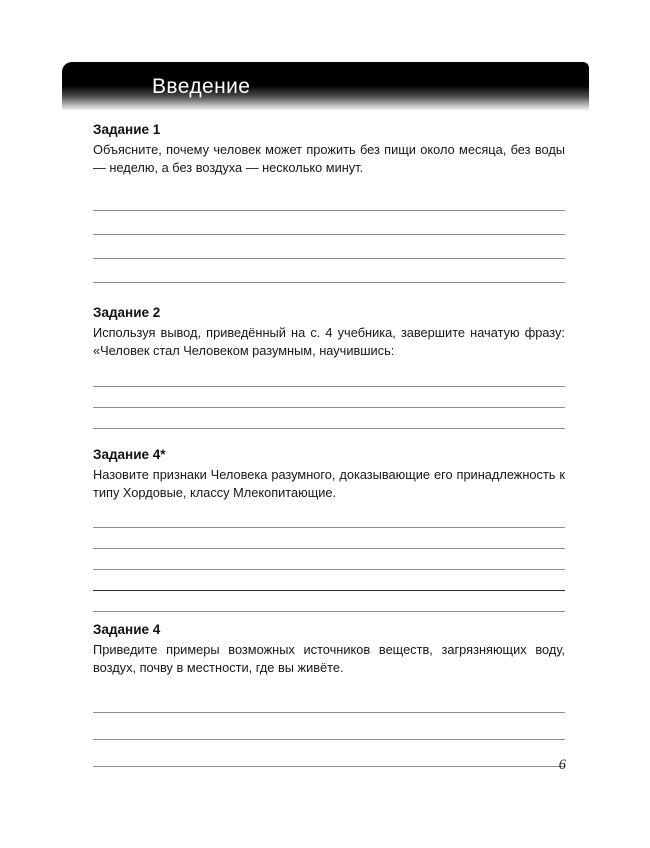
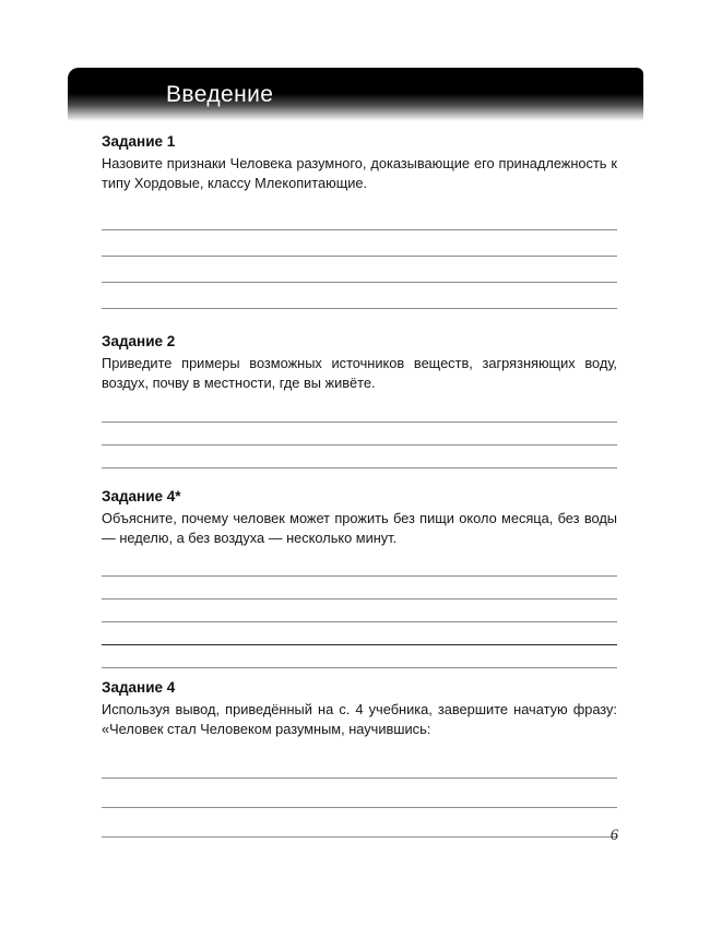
  Введение
  Задание 1
- Объясните, почему человек может прожить без пищи около месяца, без воды — неделю, а без воздуха — несколько минут.
+ Назовите признаки Человека разумного, доказывающие его принадлежность к типу Хордовые, классу Млекопитающие.
  Задание 2
- Используя вывод, приведённый на с. 4 учебника, завершите начатую фразу: «Человек стал Человеком разумным, научившись:
+ Приведите примеры возможных источников веществ, загрязняющих воду, воздух, почву в местности, где вы живёте.
  Задание 4*
- Назовите признаки Человека разумного, доказывающие его принадлежность к типу Хордовые, классу Млекопитающие.
+ Объясните, почему человек может прожить без пищи около месяца, без воды — неделю, а без воздуха — несколько минут.
  Задание 4
- Приведите примеры возможных источников веществ, загрязняющих воду, воздух, почву в местности, где вы живёте.
+ Используя вывод, приведённый на с. 4 учебника, завершите начатую фразу: «Человек стал Человеком разумным, научившись:
  6
